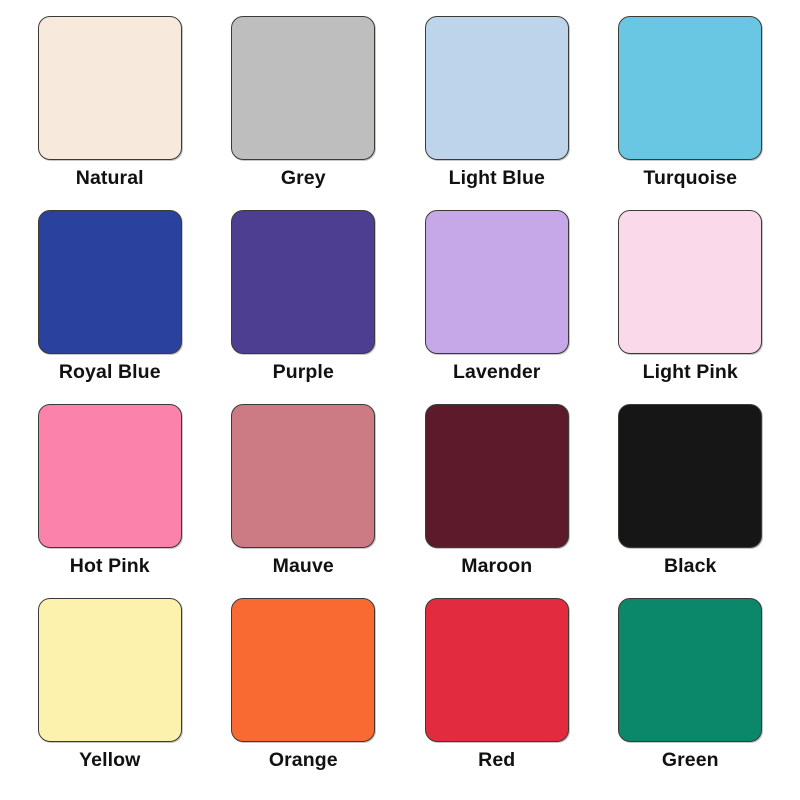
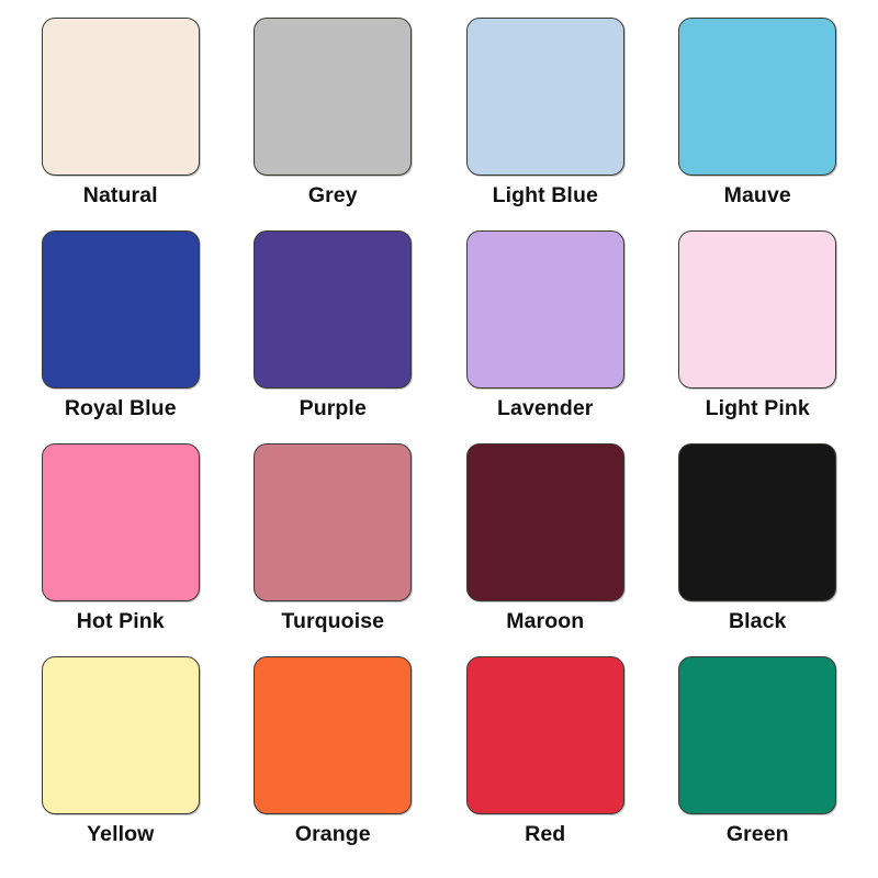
  Natural
  Grey
  Light Blue
- Turquoise
+ Mauve
  Royal Blue
  Purple
  Lavender
  Light Pink
  Hot Pink
- Mauve
+ Turquoise
  Maroon
  Black
  Yellow
  Orange
  Red
  Green
